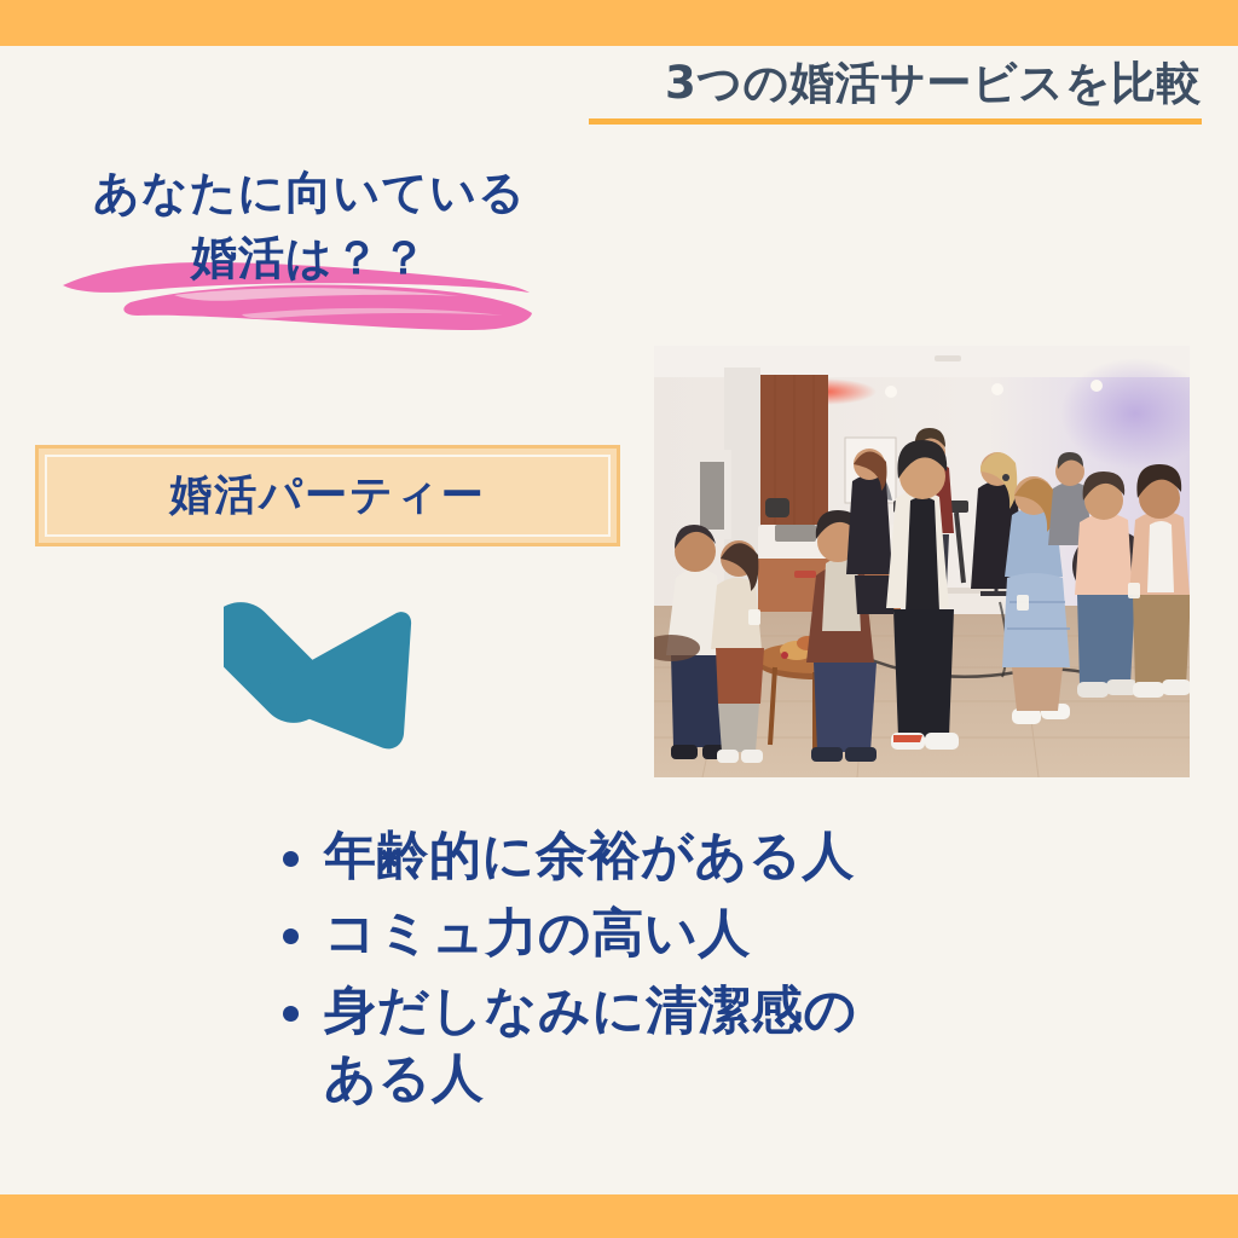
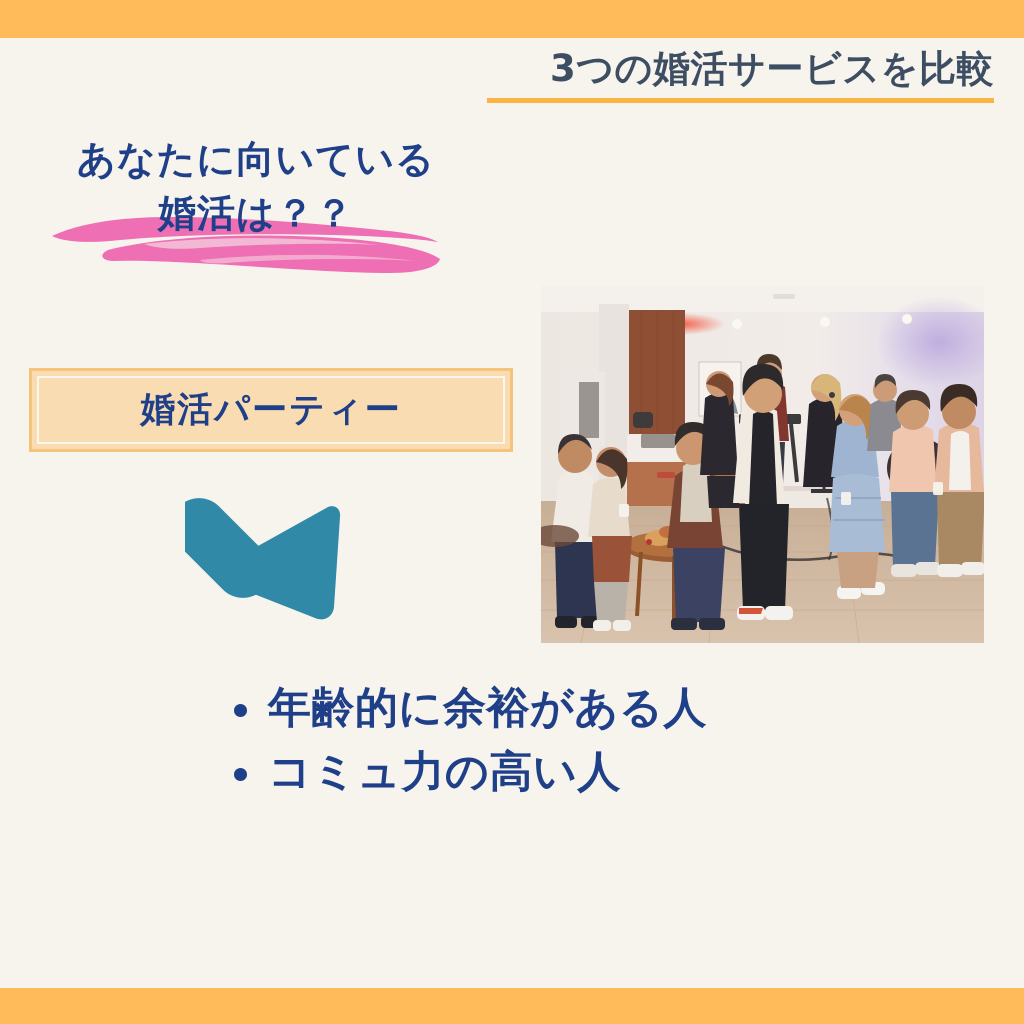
  3つの婚活サービスを比較
  あなたに向いている
  婚活は？？
  婚活パーティー
  年齢的に余裕がある人
  コミュ力の高い人
- 身だしなみに清潔感の
- ある人
